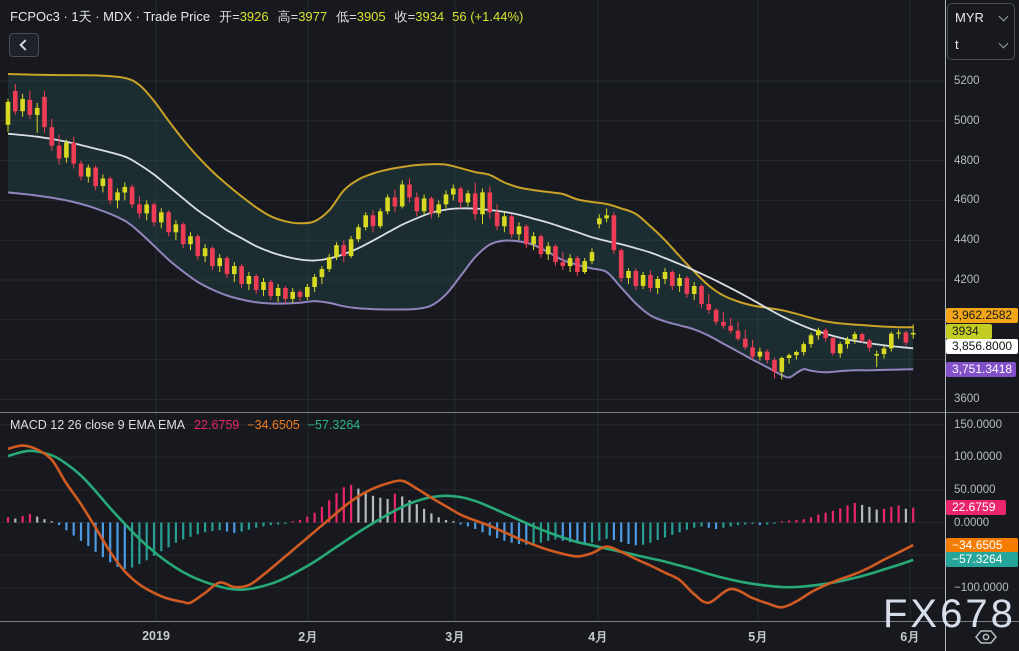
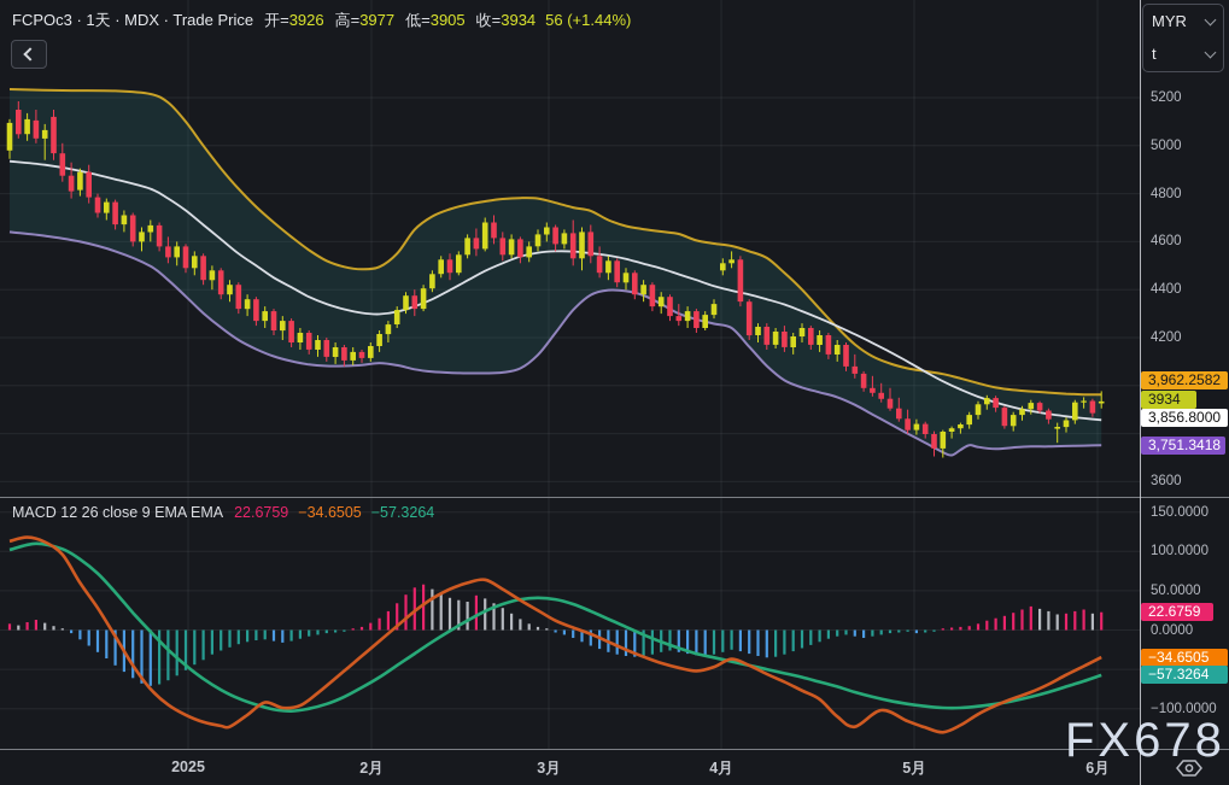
  5200
  5000
  4800
  4600
  4400
  4200
  3600
  150.0000
  100.0000
  50.0000
  0.0000
  −100.0000
  3,962.2582
  3934
  3,856.8000
  3,751.3418
  22.6759
  −34.6505
  −57.3264
- 2019
+ 2025
  2月
  3月
  4月
  5月
  6月
  FCPOc3 · 1天 · MDX · Trade Price 开=3926 高=3977 低=3905 收=3934 56 (+1.44%)
  MACD 12 26 close 9 EMA EMA 22.6759 −34.6505 −57.3264
  MYR
  t
  FX678
